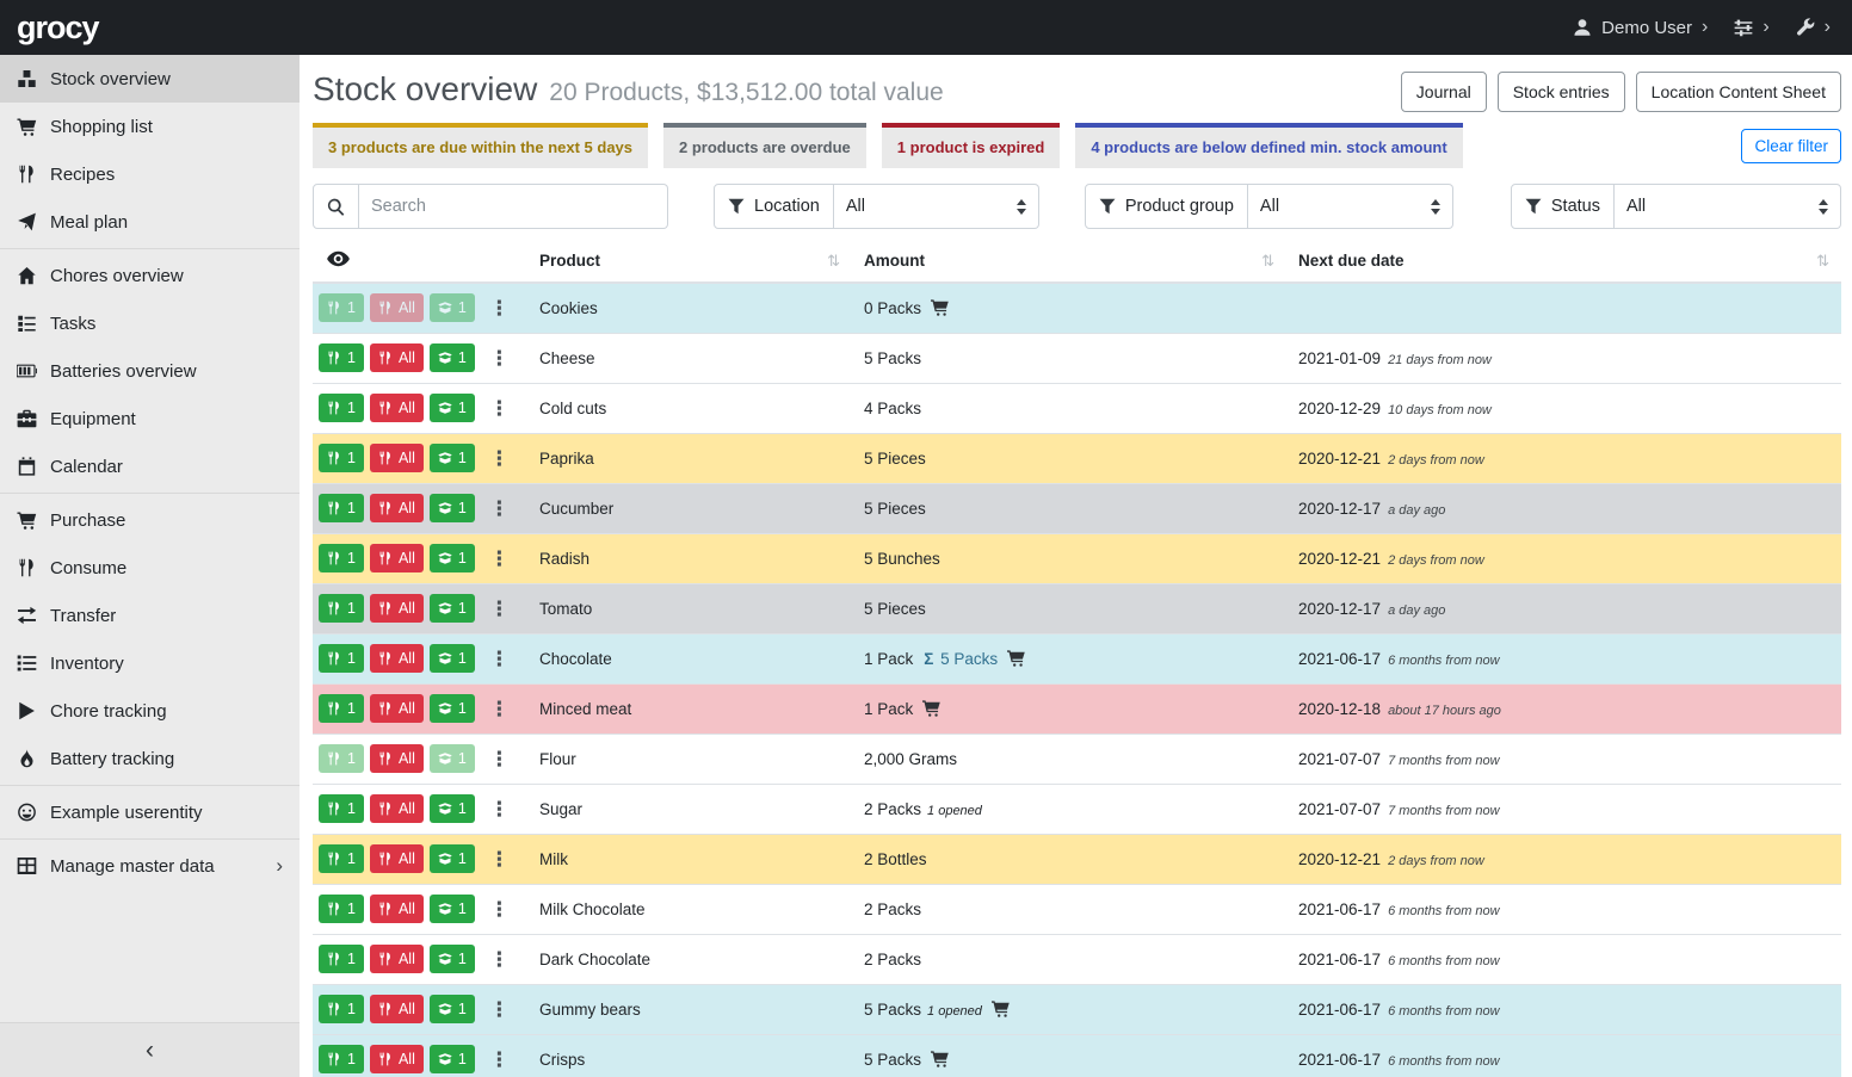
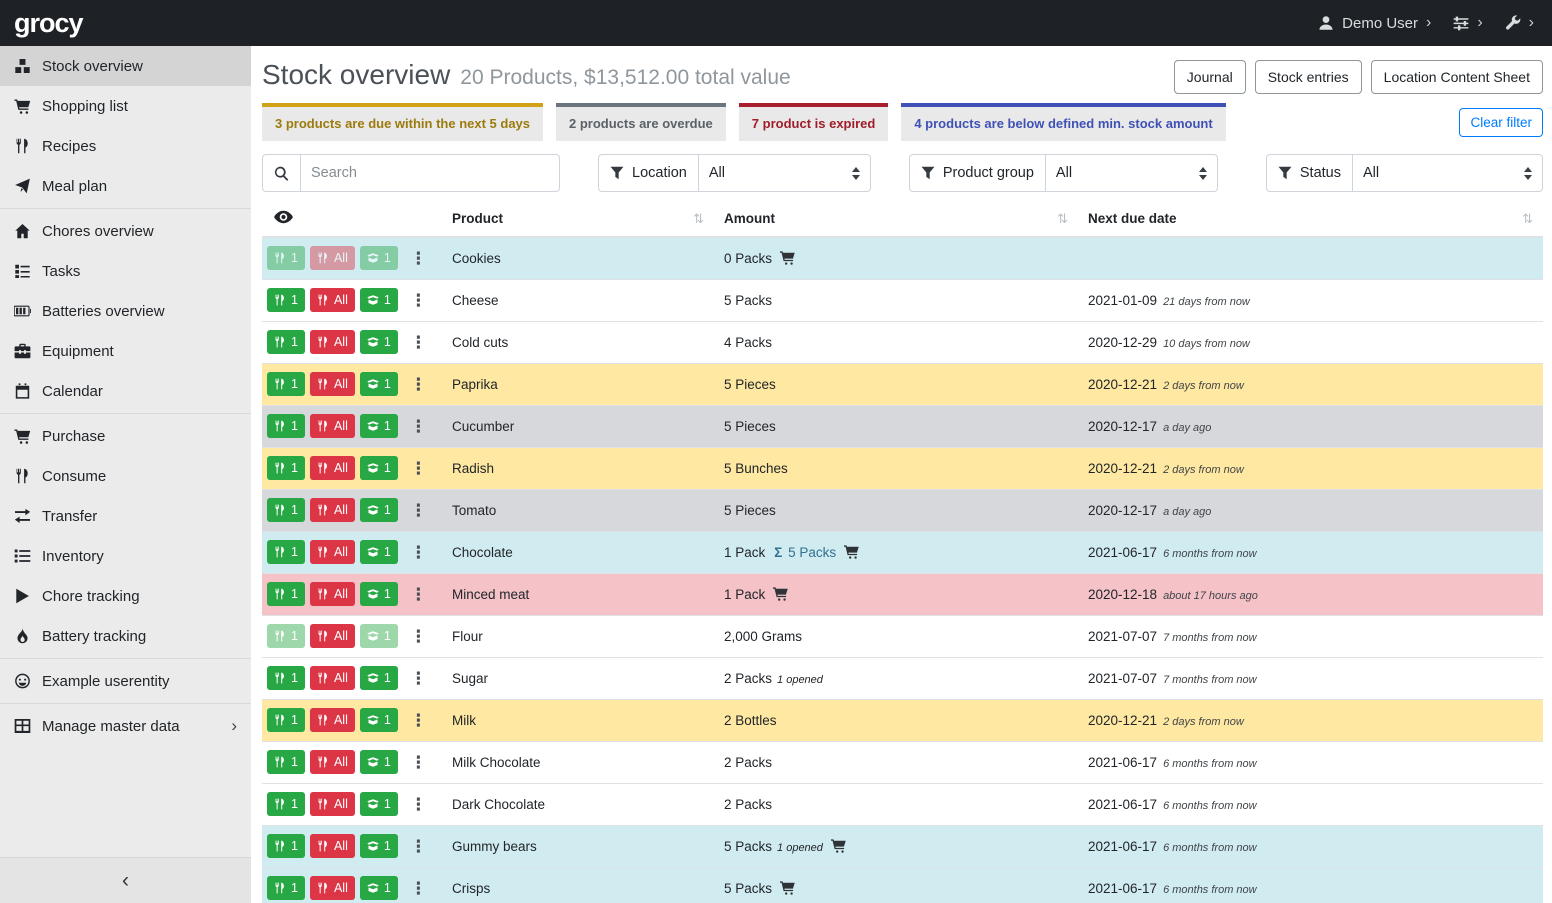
  grocy
  Demo User
  ›
  ›
  ›
  Stock overview
  Shopping list
  Recipes
  Meal plan
  Chores overview
  Tasks
  Batteries overview
  Equipment
  Calendar
  Purchase
  Consume
  Transfer
  Inventory
  Chore tracking
  Battery tracking
  Example userentity
  Manage master data
  ›
  ‹
  Stock overview
  20 Products, $13,512.00 total value
  Journal
  Stock entries
  Location Content Sheet
  3 products are due within the next 5 days
  2 products are overdue
- 1 product is expired
+ 7 product is expired
  4 products are below defined min. stock amount
  Clear filter
  Search
  Location
  All
  Product group
  All
  Status
  All
  	Product ⇅	Amount ⇅	Next due date ⇅
  1 All 1 ⋮	Cookies	0 Packs
  1 All 1 ⋮	Cheese	5 Packs	2021-01-09 21 days from now
  1 All 1 ⋮	Cold cuts	4 Packs	2020-12-29 10 days from now
  1 All 1 ⋮	Paprika	5 Pieces	2020-12-21 2 days from now
  1 All 1 ⋮	Cucumber	5 Pieces	2020-12-17 a day ago
  1 All 1 ⋮	Radish	5 Bunches	2020-12-21 2 days from now
  1 All 1 ⋮	Tomato	5 Pieces	2020-12-17 a day ago
  1 All 1 ⋮	Chocolate	1 Pack Σ 5 Packs	2021-06-17 6 months from now
  1 All 1 ⋮	Minced meat	1 Pack	2020-12-18 about 17 hours ago
  1 All 1 ⋮	Flour	2,000 Grams	2021-07-07 7 months from now
  1 All 1 ⋮	Sugar	2 Packs 1 opened	2021-07-07 7 months from now
  1 All 1 ⋮	Milk	2 Bottles	2020-12-21 2 days from now
  1 All 1 ⋮	Milk Chocolate	2 Packs	2021-06-17 6 months from now
  1 All 1 ⋮	Dark Chocolate	2 Packs	2021-06-17 6 months from now
  1 All 1 ⋮	Gummy bears	5 Packs 1 opened	2021-06-17 6 months from now
  1 All 1 ⋮	Crisps	5 Packs	2021-06-17 6 months from now
